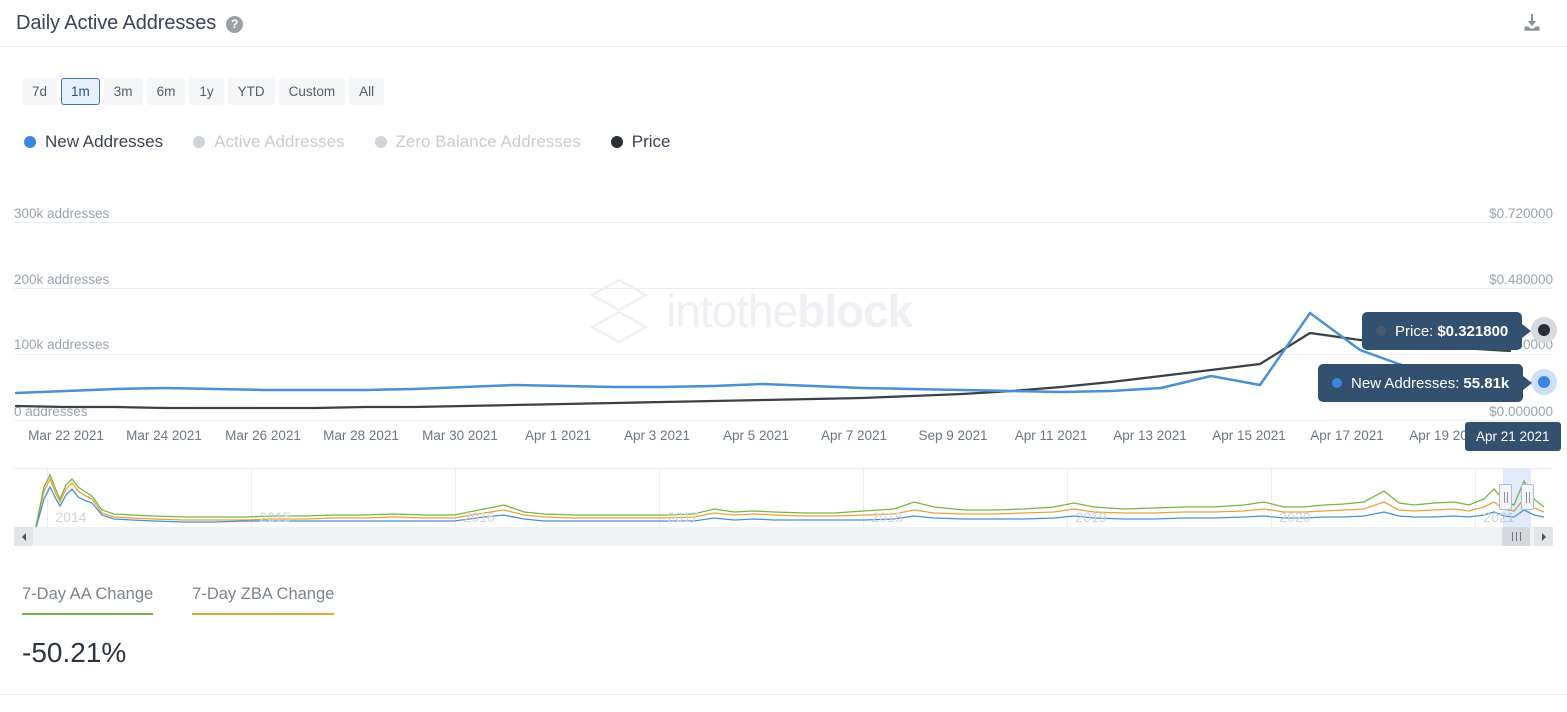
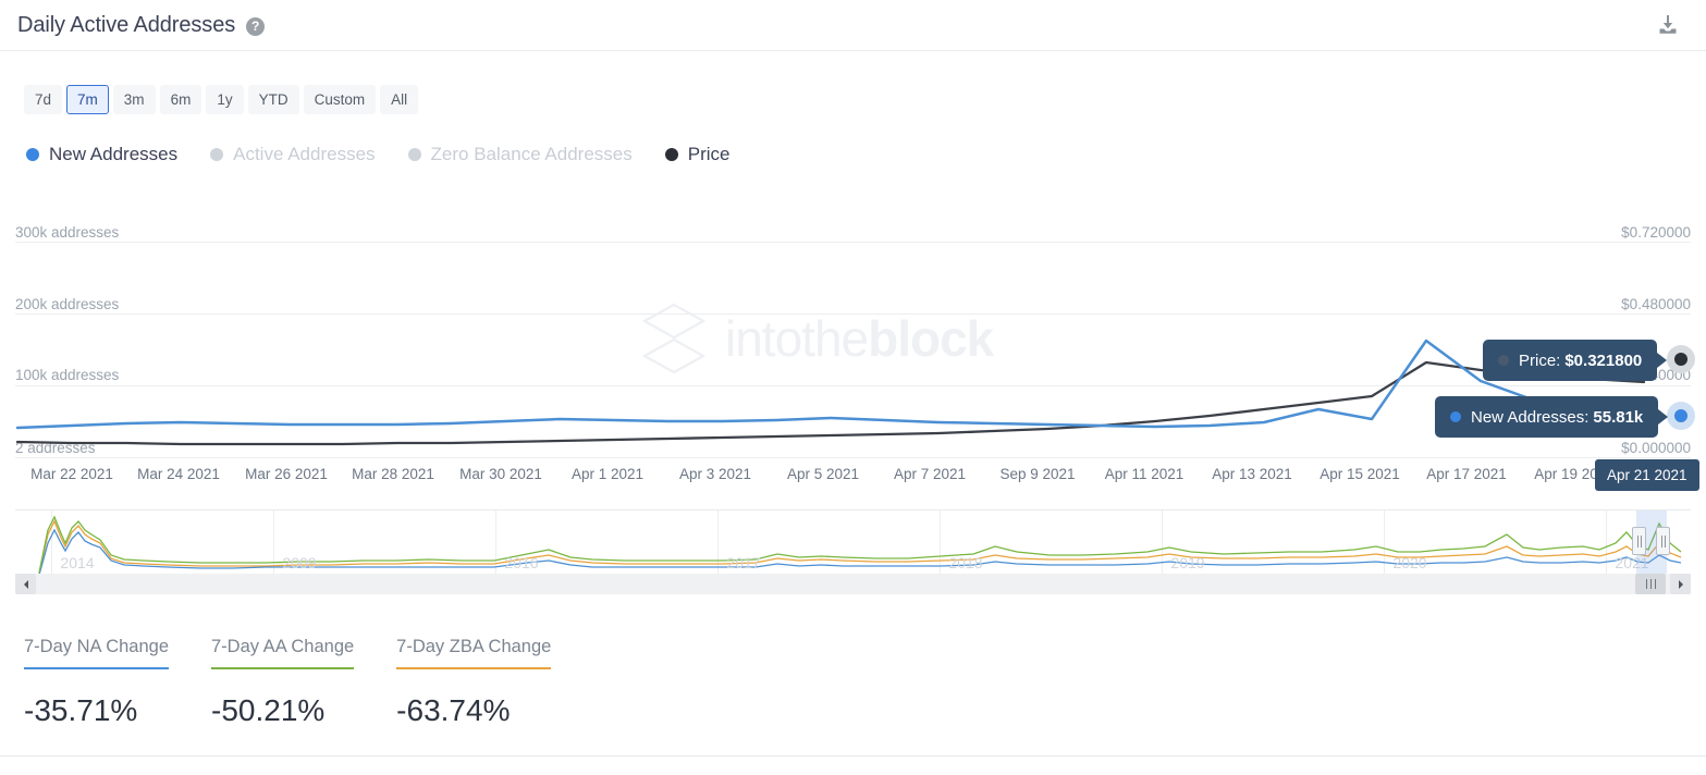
  Daily Active Addresses
  ?
  7d
- 1m
+ 7m
  3m
  6m
  1y
  YTD
  Custom
  All
  New Addresses
  Active Addresses
  Zero Balance Addresses
  Price
  300k addresses
  200k addresses
  100k addresses
- 0 addresses
+ 2 addresses
  $0.720000
  $0.480000
  $0.000000
  Price:
  $0.321800
  New Addresses:
  55.81k
  Mar 22 2021
  Mar 24 2021
  Mar 26 2021
  Mar 28 2021
  Mar 30 2021
  Apr 1 2021
  Apr 3 2021
  Apr 5 2021
  Apr 7 2021
  Sep 9 2021
  Apr 11 2021
  Apr 13 2021
  Apr 15 2021
  Apr 17 2021
  Apr 19 20
  Apr 21 2021
  2014
- 2015
+ 2009
  2016
  2017
  2018
  2019
  2020
  2021
+ 7-Day NA Change
+ -35.71%
  7-Day AA Change
  -50.21%
  7-Day ZBA Change
+ -63.74%
